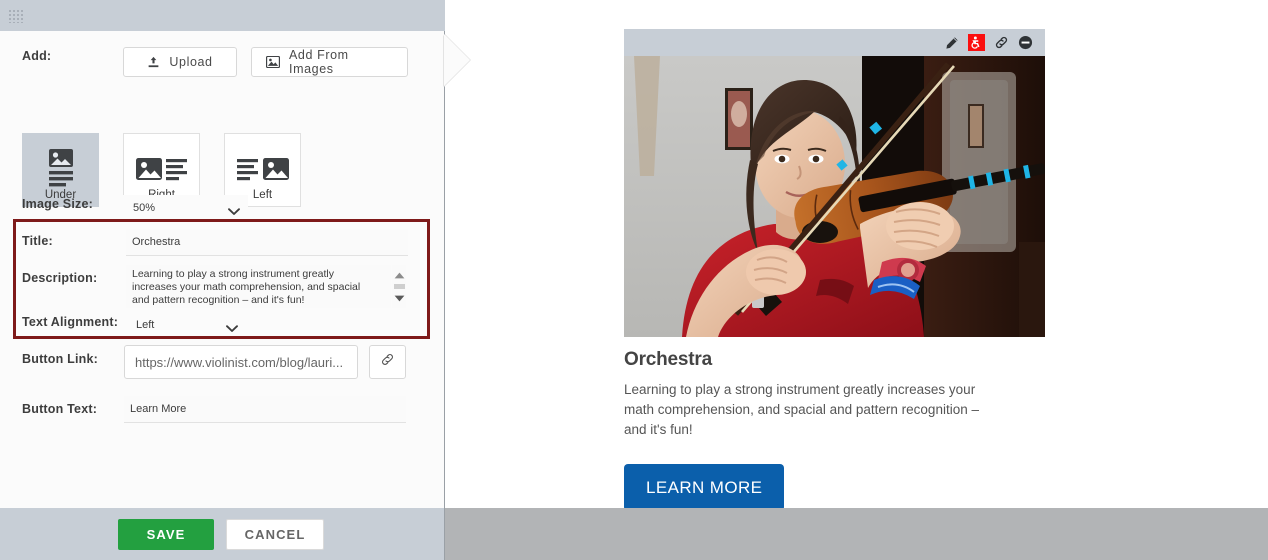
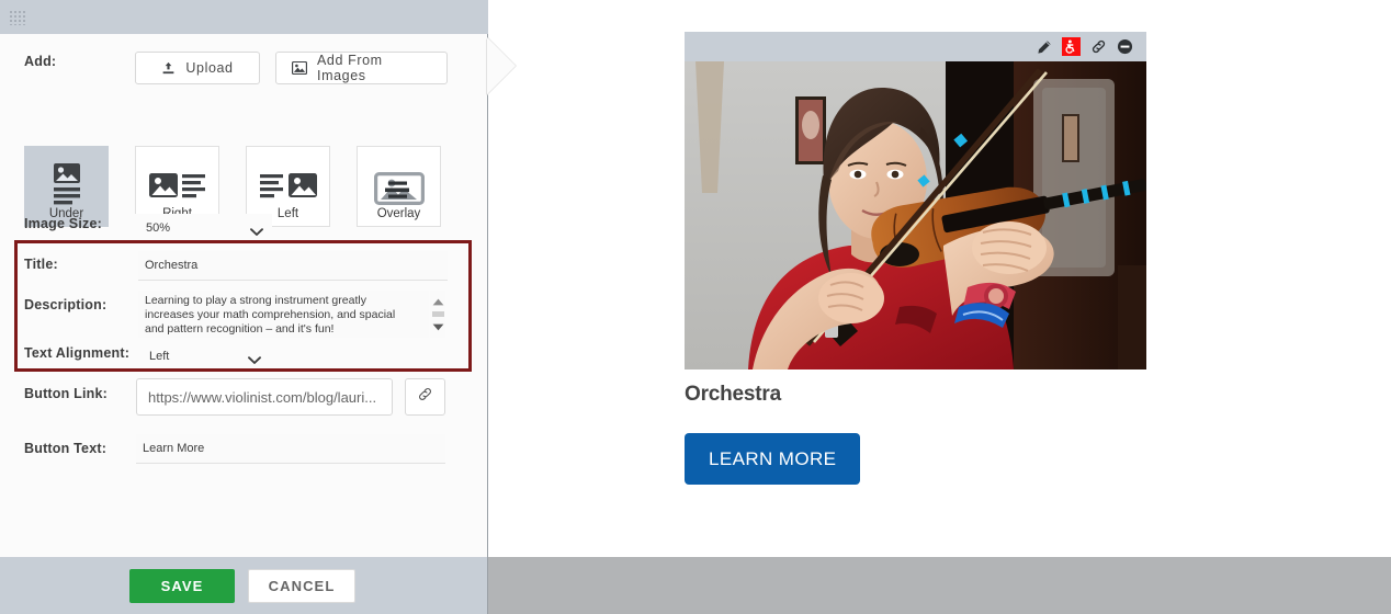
  Add:
  Upload
  Add From Images
  Under
  Left
+ Overlay
  Image Size:
  50%
  Title:
  Orchestra
  Description:
  Text Alignment:
  Left
  Button Link:
  https://www.violinist.com/blog/lauri...
  Button Text:
  Learn More
  SAVE
  CANCEL
  Orchestra
- Learning to play a strong instrument greatly increases your math comprehension, and spacial and pattern recognition – and it's fun!
  LEARN MORE
